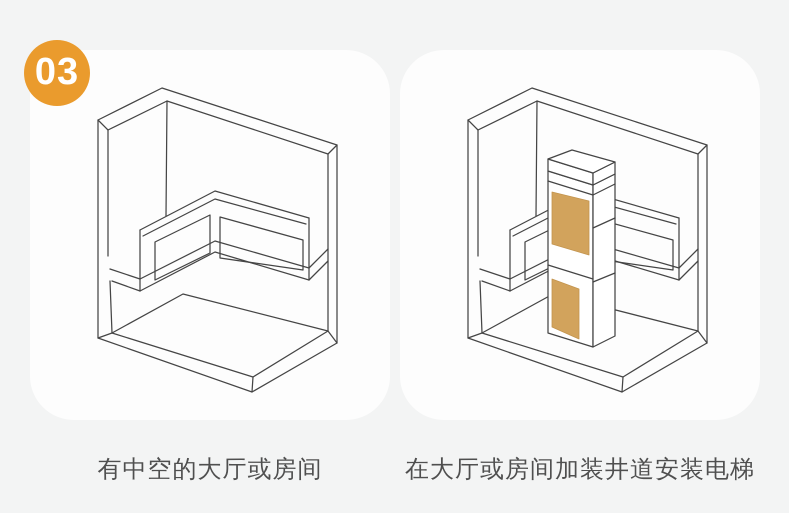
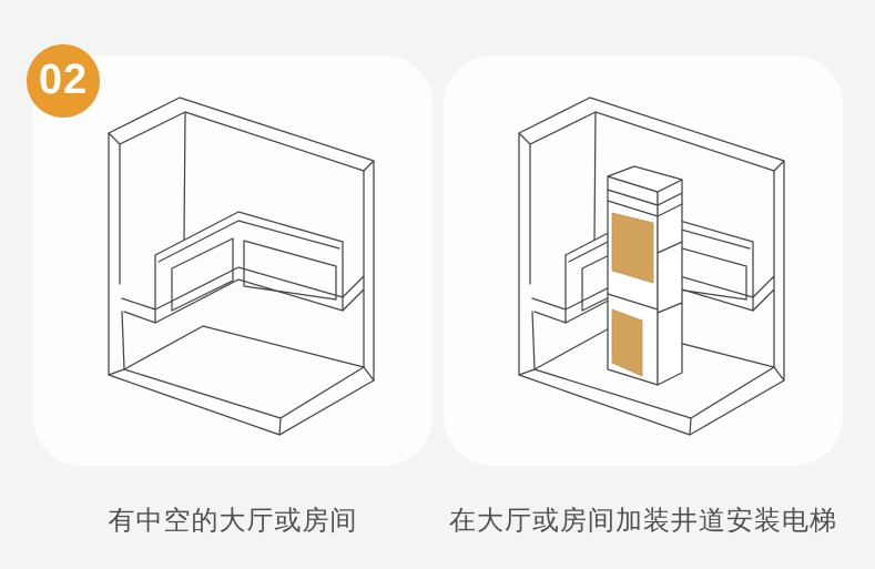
- 03
+ 02
  有中空的大厅或房间
  在大厅或房间加装井道安装电梯
